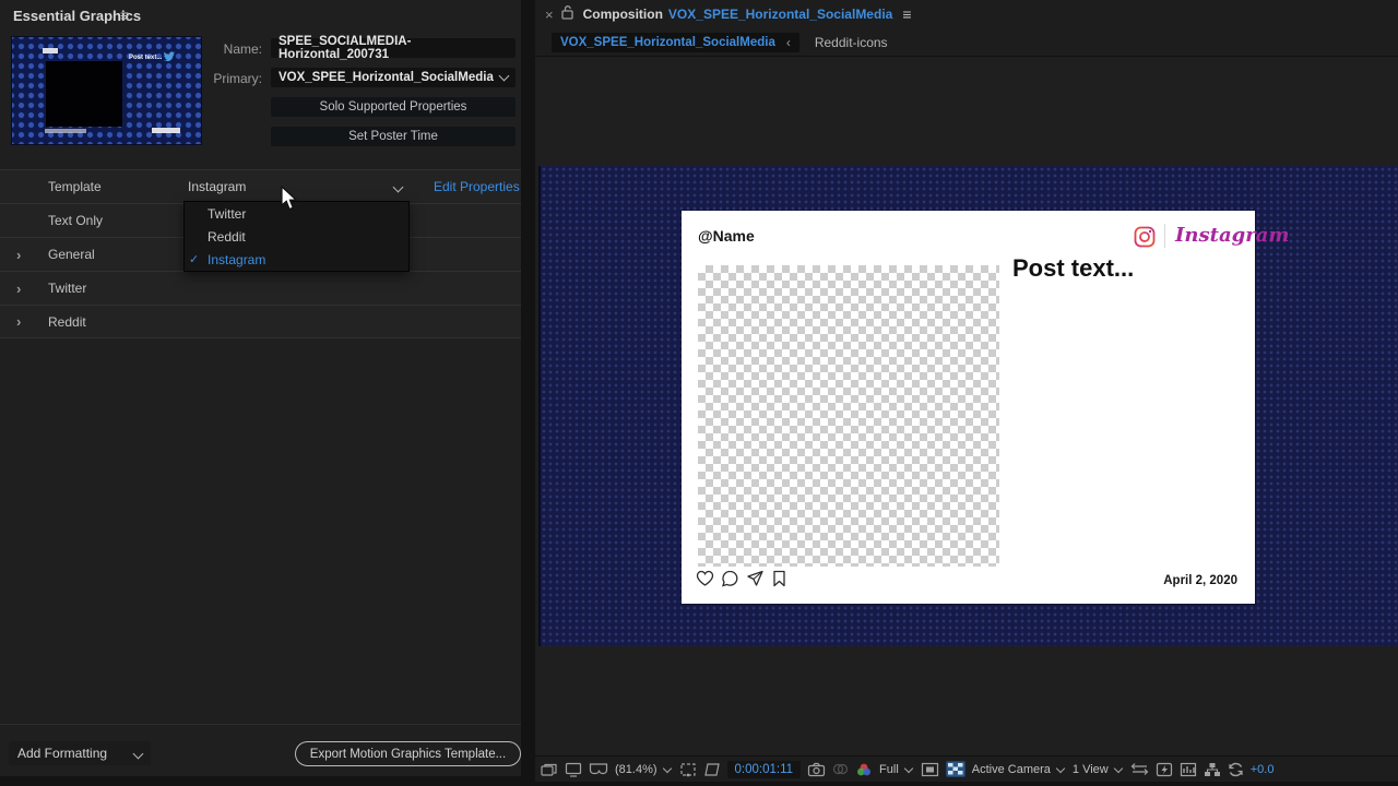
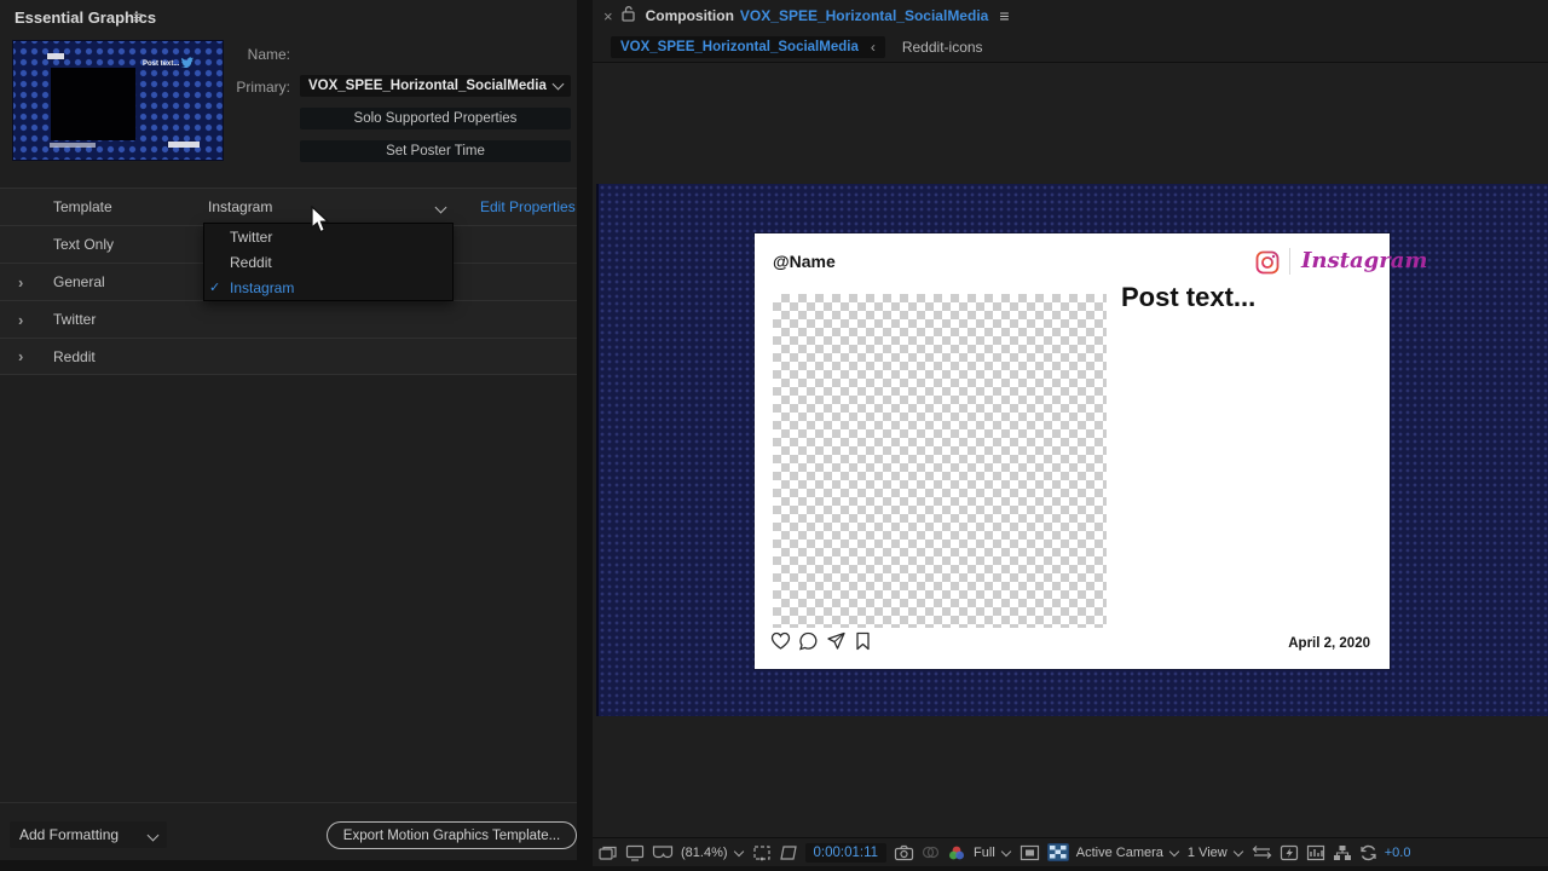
  Essential Graphics
  ≡
  Name:
- SPEE_SOCIALMEDIA-Horizontal_200731
  Primary:
  VOX_SPEE_Horizontal_SocialMedia
  Solo Supported Properties
  Set Poster Time
  Template
  Instagram
  Edit Properties
  Text Only
  ›
  General
  ›
  Twitter
  ›
  Reddit
  Twitter
  Reddit
  ✓
  Instagram
  Add Formatting
  Export Motion Graphics Template...
  ×
  Composition
  VOX_SPEE_Horizontal_SocialMedia
  ≡
  VOX_SPEE_Horizontal_SocialMedia
  ‹
  Reddit-icons
  @Name
  Instagram
  Post text...
  April 2, 2020
  (81.4%)
  0:00:01:11
  Full
  Active Camera
  1 View
  +0.0
